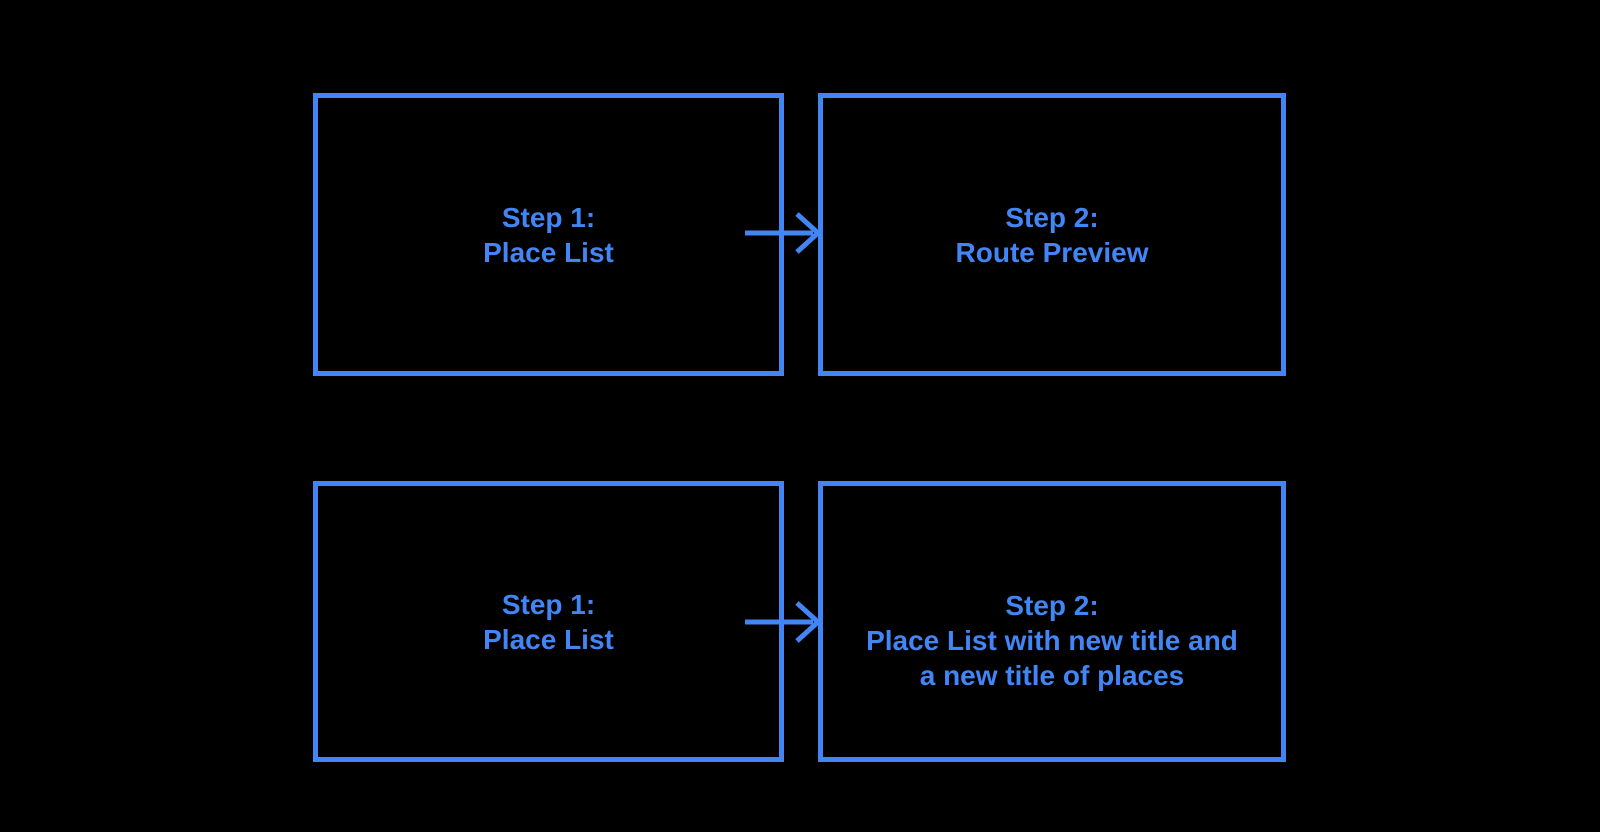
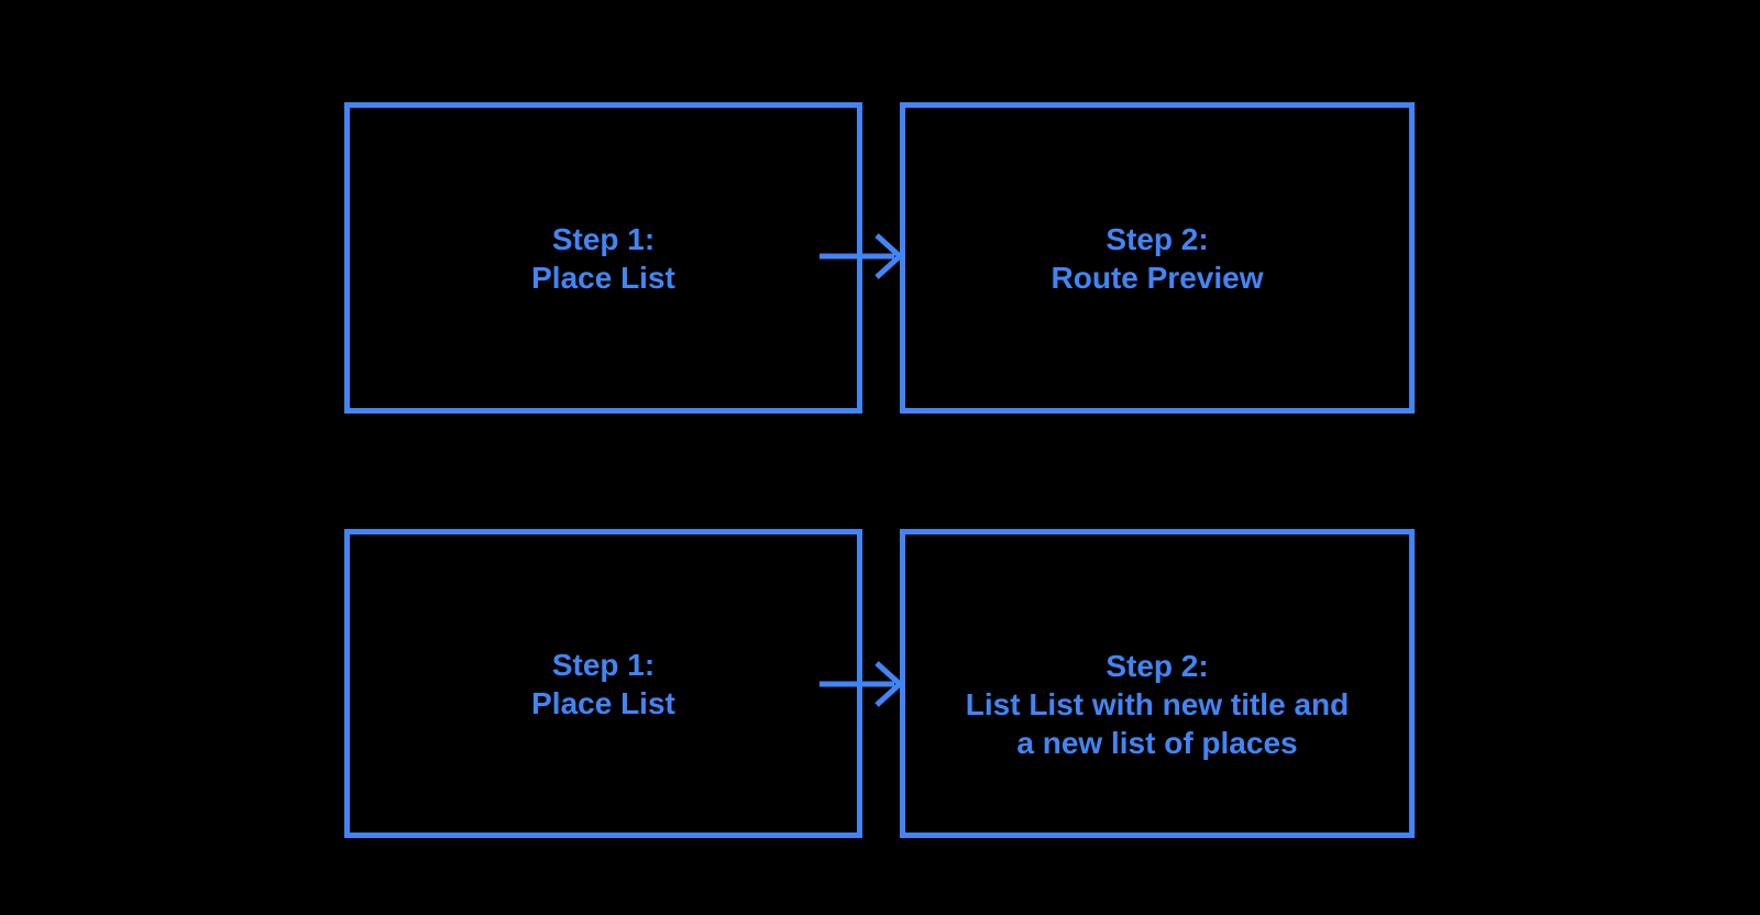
  Step 1:
  Place List
  Step 2:
  Route Preview
  Step 1:
  Place List
  Step 2:
- Place List with new title and
+ List List with new title and
- a new title of places
+ a new list of places
